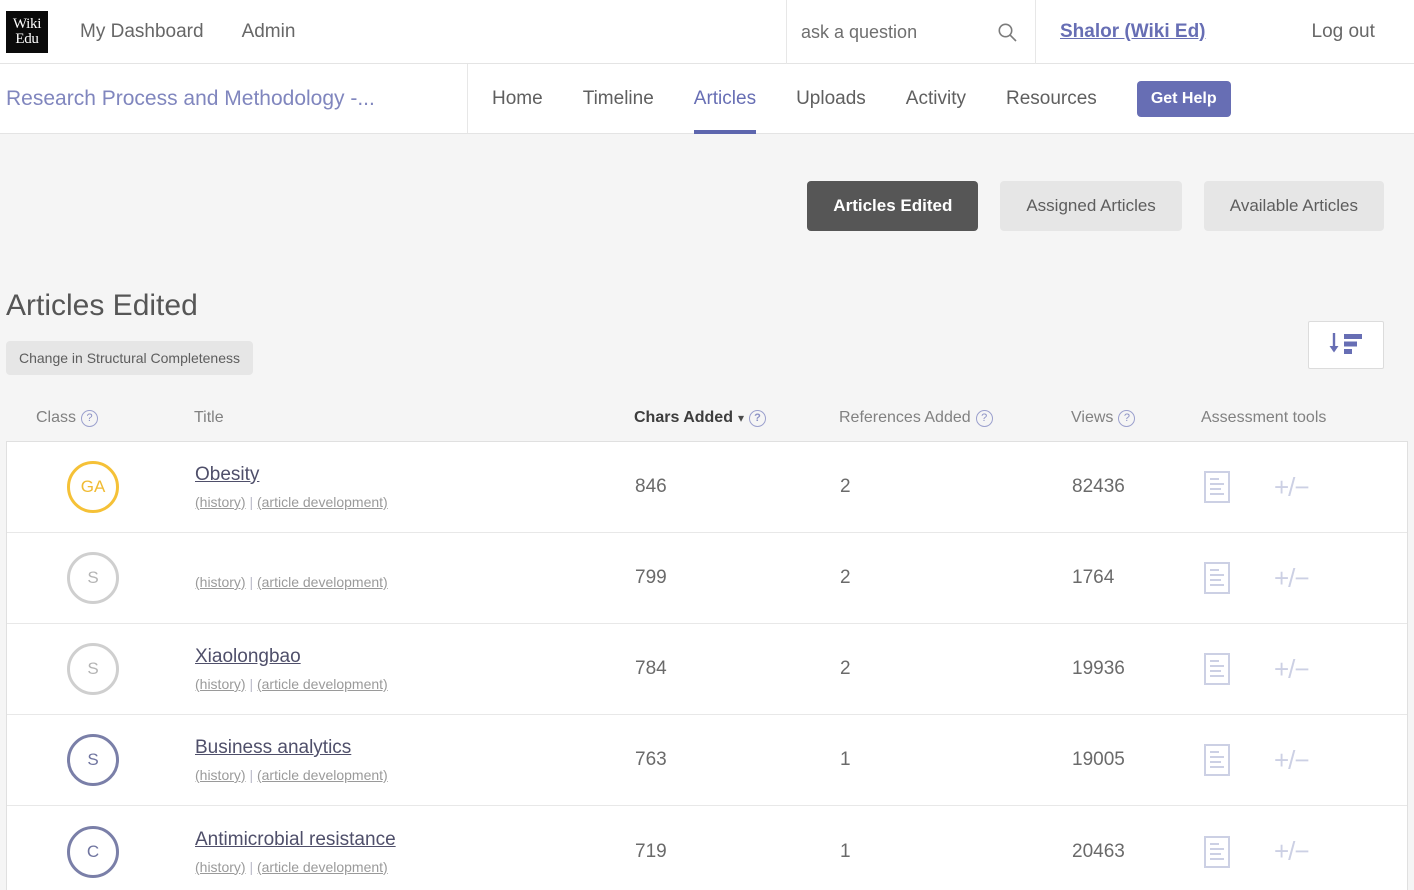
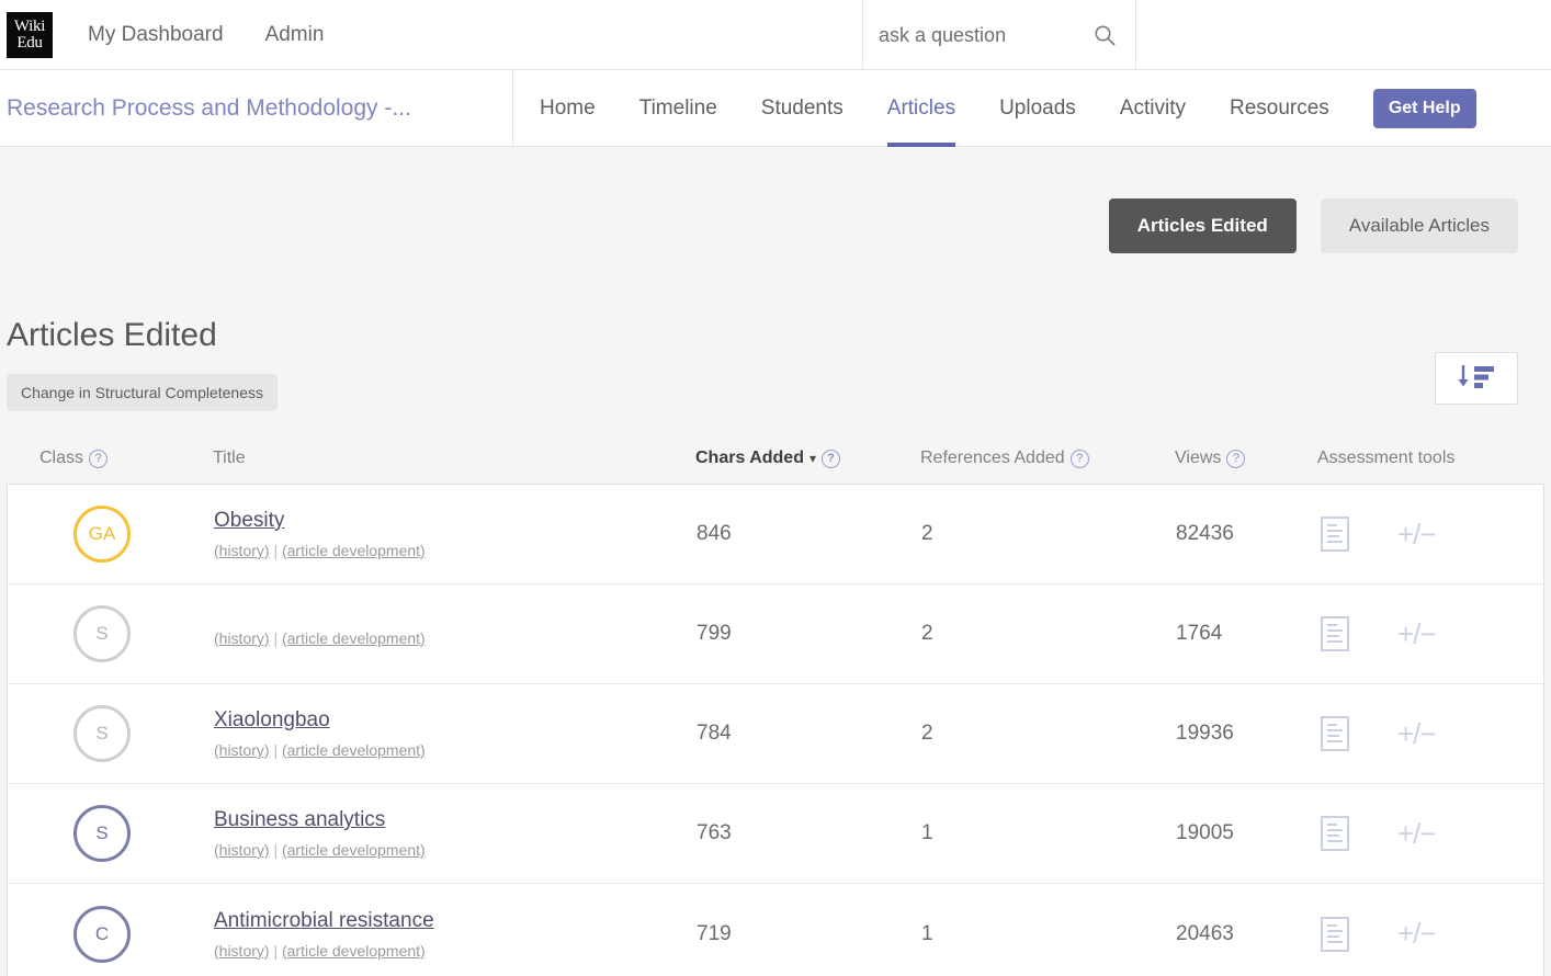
  Wiki
  Edu
  My Dashboard
  Admin
  ask a question
- Shalor (Wiki Ed)
- Log out
  Research Process and Methodology -...
  Home
  Timeline
+ Students
  Articles
  Uploads
  Activity
  Resources
  Get Help
  Articles Edited
- Assigned Articles
  Available Articles
  Articles Edited
  Change in Structural Completeness
  Class
  ?
  Title
  Chars Added
  ▾
  ?
  References Added
  ?
  Views
  ?
  Assessment tools
  GA
  Obesity
  (history) | (article development)
  846
  2
  82436
  +/−
  S
  (history) | (article development)
  799
  2
  1764
  +/−
  S
  Xiaolongbao
  (history) | (article development)
  784
  2
  19936
  +/−
  S
  Business analytics
  (history) | (article development)
  763
  1
  19005
  +/−
  C
  Antimicrobial resistance
  (history) | (article development)
  719
  1
  20463
  +/−
